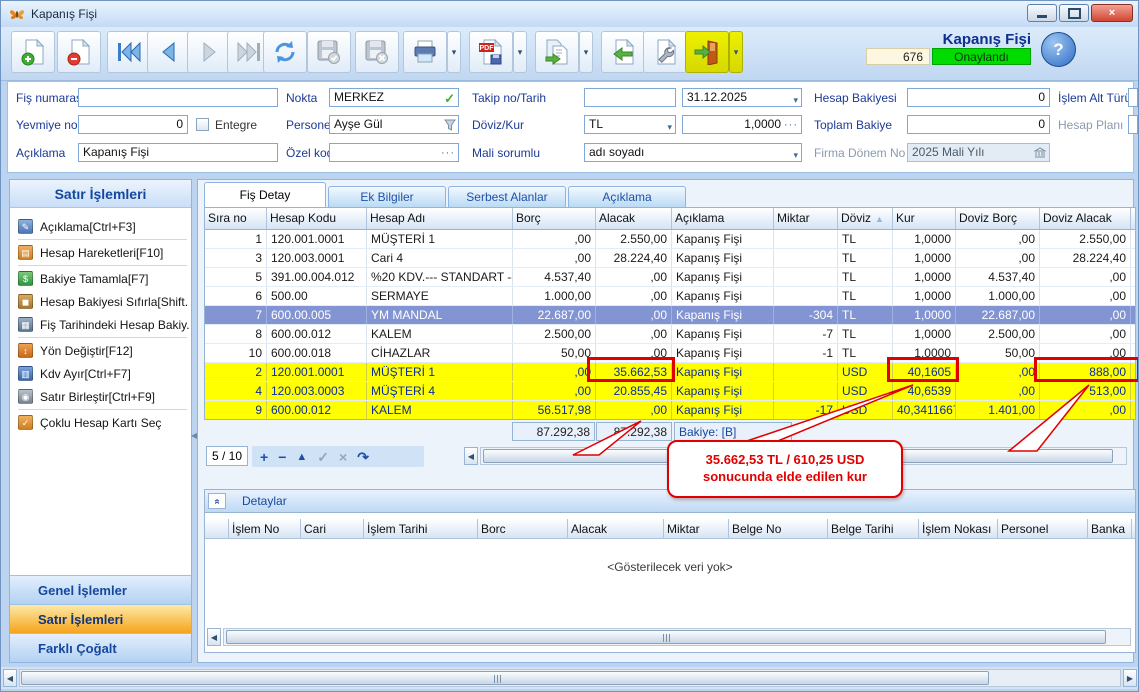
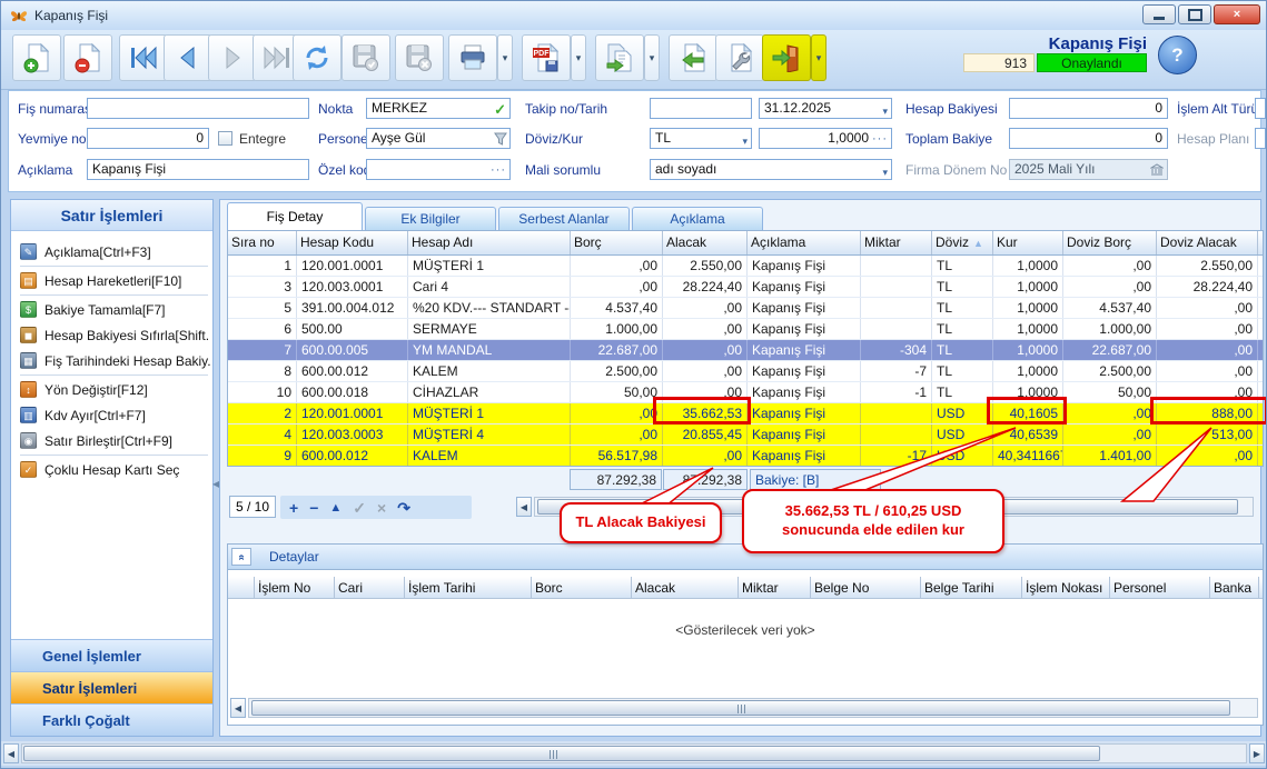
  Kapanış Fişi
  ×
  ▾
  ▾
  ▾
  ▾
  Kapanış Fişi
- 676
+ 913
  Onaylandı
  ?
  Fiş numara
  Nokta
  MERKEZ
  ✓
  Takip no/Tarih
  31.12.2025
  ▾
  Hesap Bakiyesi
  0
  İşlem Alt Tür
  Yevmiye no
  0
  Entegre
  Persone
  Ayşe Gül
  Döviz/Kur
  TL
  ▾
  1,0000
  ···
  Toplam Bakiye
  0
  Hesap Planı
  Açıklama
  Kapanış Fişi
  Özel ko
  ···
  Mali sorumlu
  adı soyadı
  ▾
  Firma Dönem No
  2025 Mali Yılı
  Satır İşlemleri
  ✎
  Açıklama[Ctrl+F3]
  ▤
  Hesap Hareketleri[F10]
  $
  Bakiye Tamamla[F7]
  ◼
  Hesap Bakiyesi Sıfırla[Shift.
  ▦
  Fiş Tarihindeki Hesap Bakiy.
  ↕
  Yön Değiştir[F12]
  ▥
  Kdv Ayır[Ctrl+F7]
  ◉
  Satır Birleştir[Ctrl+F9]
  ✓
  Çoklu Hesap Kartı Seç
  Genel İşlemler
  Satır İşlemleri
  Farklı Çoğalt
  ◀
  Fiş Detay
  Ek Bilgiler
  Serbest Alanlar
  Açıklama
  Sıra no
  Hesap Kodu
  Hesap Adı
  Borç
  Alacak
  Açıklama
  Miktar
  Döviz ▲
  Kur
  Doviz Borç
  Doviz Alacak
  1
  120.001.0001
  MÜŞTERİ 1
  ,00
  2.550,00
  Kapanış Fişi
  TL
  1,0000
  ,00
  2.550,00
  3
  120.003.0001
  Cari 4
  ,00
  28.224,40
  Kapanış Fişi
  TL
  1,0000
  ,00
  28.224,40
  5
  391.00.004.012
  %20 KDV.--- STANDART -
  4.537,40
  ,00
  Kapanış Fişi
  TL
  1,0000
  4.537,40
  ,00
  6
  500.00
  SERMAYE
  1.000,00
  ,00
  Kapanış Fişi
  TL
  1,0000
  1.000,00
  ,00
  7
  600.00.005
  YM MANDAL
  22.687,00
  ,00
  Kapanış Fişi
  -304
  TL
  1,0000
  22.687,00
  ,00
  8
  600.00.012
  KALEM
  2.500,00
  ,00
  Kapanış Fişi
  -7
  TL
  1,0000
  2.500,00
  ,00
  10
  600.00.018
  CİHAZLAR
  50,00
  ,00
  Kapanış Fişi
  -1
  TL
  1,0000
  50,00
  ,00
  2
  120.001.0001
  MÜŞTERİ 1
  ,00
  35.662,53
  Kapanış Fişi
  USD
  40,1605
  ,00
  888,00
  4
  120.003.0003
  MÜŞTERİ 4
  ,00
  20.855,45
  Kapanış Fişi
  USD
  40,6539
  ,00
  513,00
  9
  600.00.012
  KALEM
  56.517,98
  ,00
  Kapanış Fişi
  -17
  40,341166
  1.401,00
  ,00
  87.292,38
  8.292,38
  Bakiye: [B]
  5 / 10
  +
  −
  ▲
  ✓
  ×
  ↷
  ◀
  Detaylar
  İşlem No
  Cari
  İşlem Tarihi
  Borc
  Alacak
  Miktar
  Belge No
  Belge Tarihi
  İşlem Nokası
  Personel
  Banka
  <Gösterilecek veri yok>
  ◀
  ◀
  ▶
+ TL Alacak Bakiyesi
  35.662,53 TL / 610,25 USD
  sonucunda elde edilen kur
